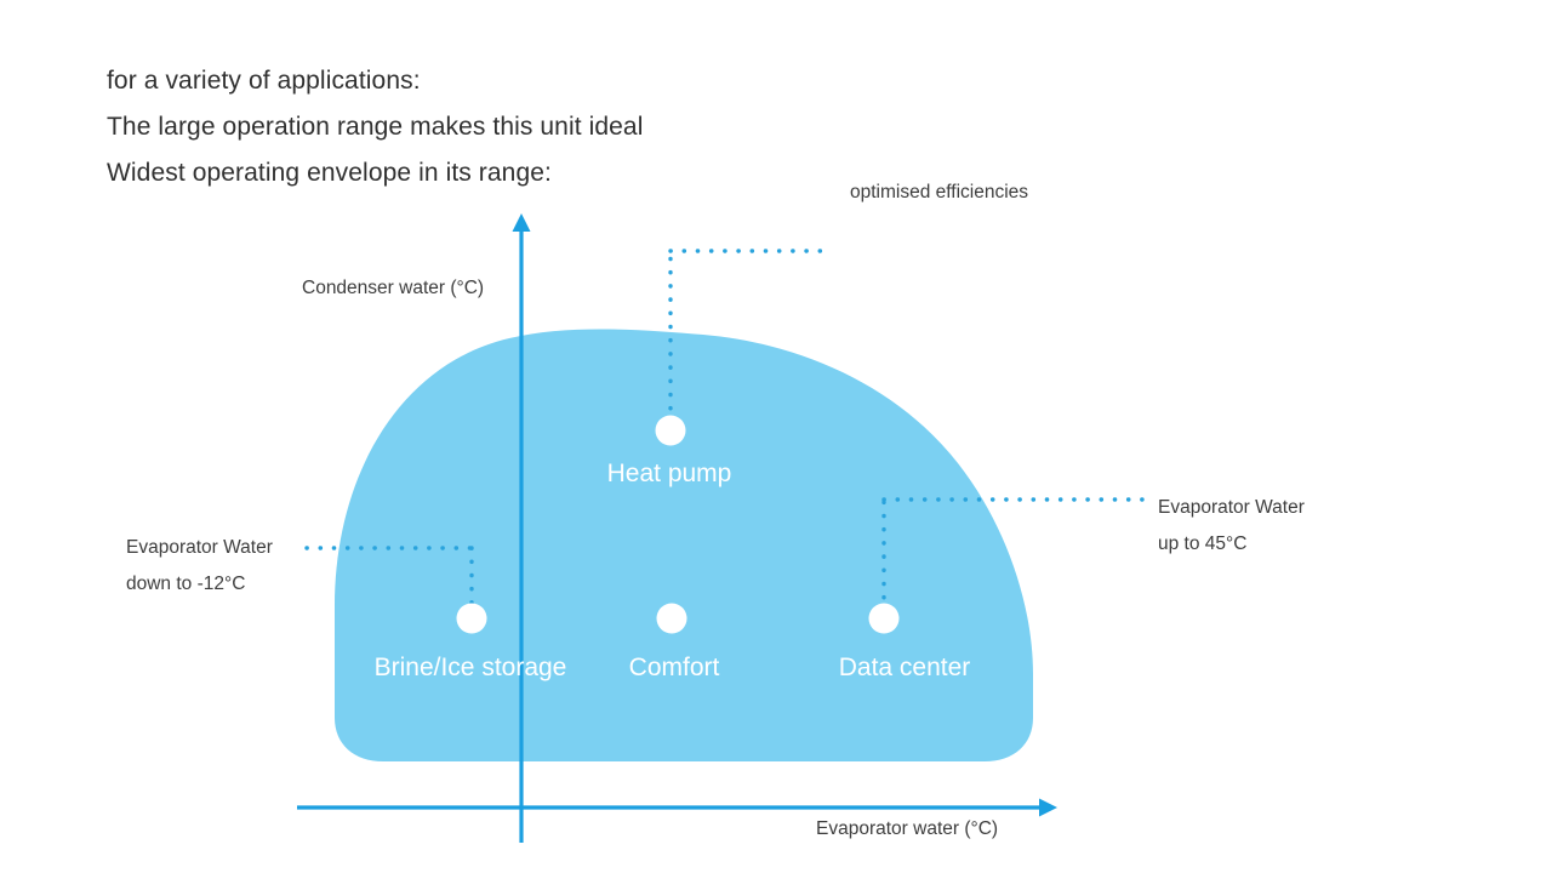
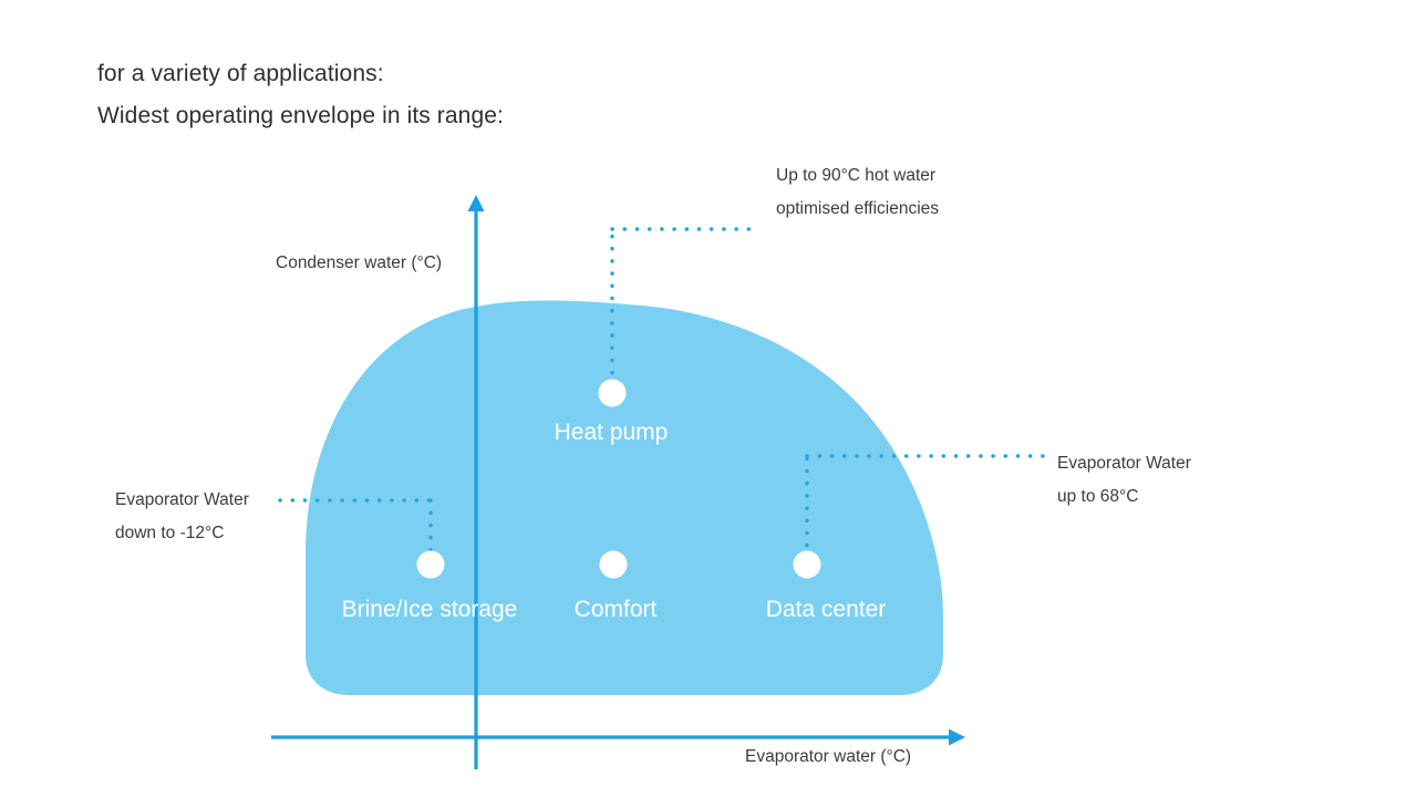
  for a variety of applications:
- The large operation range makes this unit ideal
  Widest operating envelope in its range:
  Condenser water (°C)
  Evaporator water (°C)
+ Up to 90°C hot water
  optimised efficiencies
  Evaporator Water
  down to -12°C
  Evaporator Water
- up to 45°C
+ up to 68°C
  Heat pump
  Brine/Ice storage
  Comfort
  Data center
